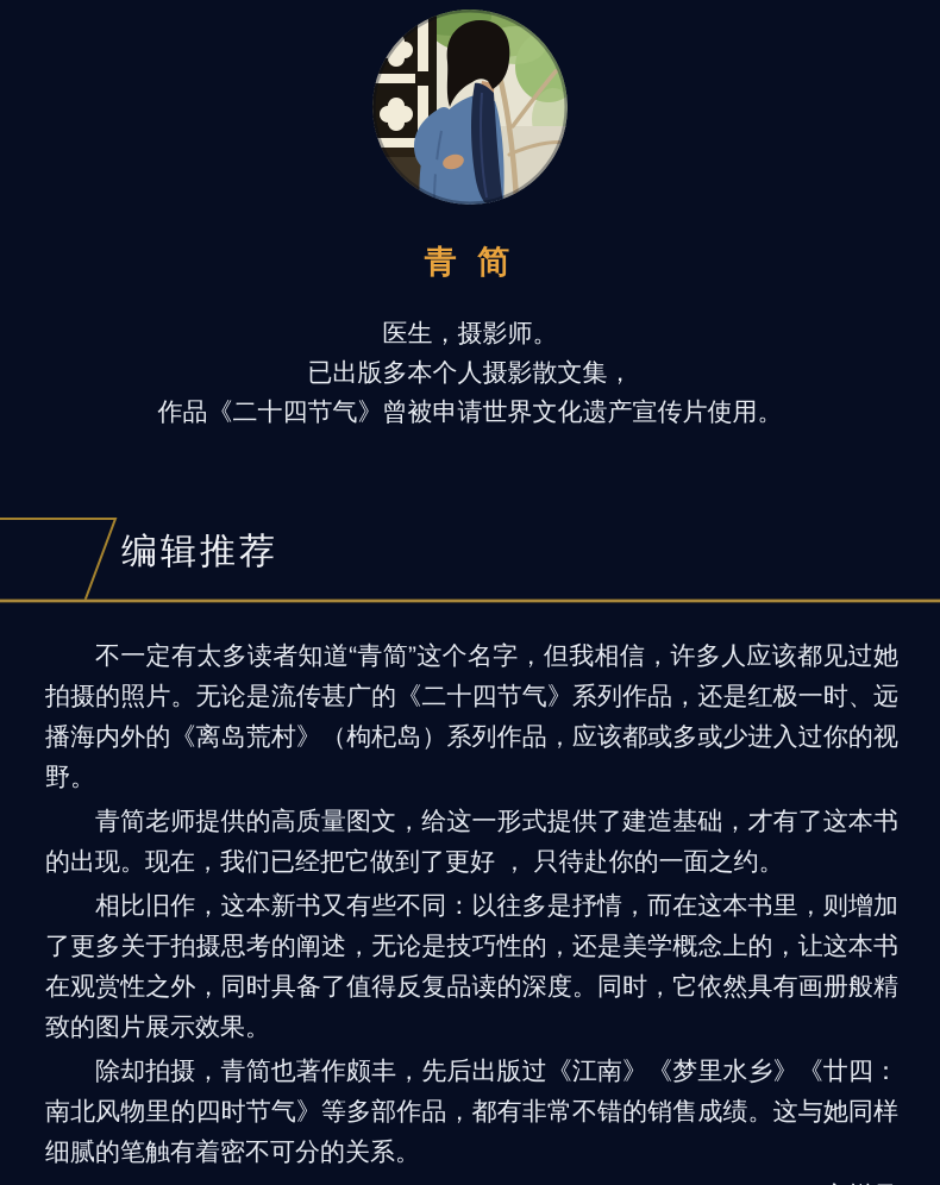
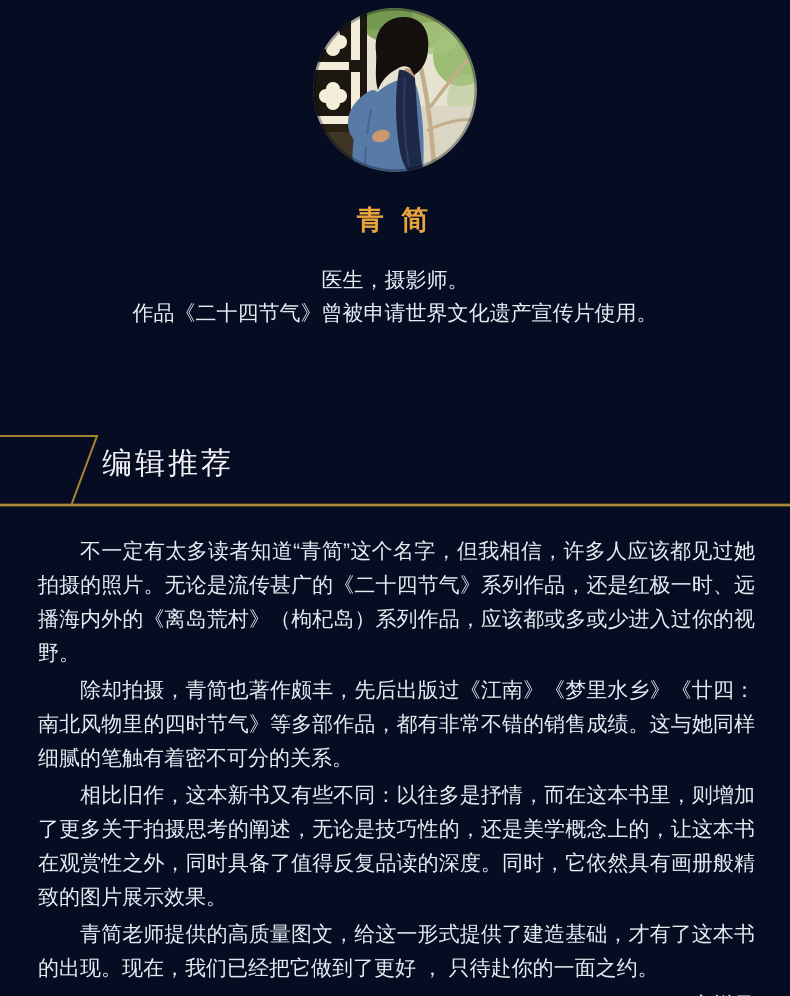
  青 简
  医生，摄影师。
- 已出版多本个人摄影散文集，
  作品《二十四节气》曾被申请世界文化遗产宣传片使用。
  编辑推荐
  不一定有太多读者知道“青简”这个名字，但我相信，许多人应该都见过她拍摄的照片。无论是流传甚广的《二十四节气》系列作品，还是红极一时、远播海内外的《离岛荒村》（枸杞岛）系列作品，应该都或多或少进入过你的视野。
- 青简老师提供的高质量图文，给这一形式提供了建造基础，才有了这本书的出现。现在，我们已经把它做到了更好 ， 只待赴你的一面之约。
+ 除却拍摄，青简也著作颇丰，先后出版过《江南》《梦里水乡》《廿四：南北风物里的四时节气》等多部作品，都有非常不错的销售成绩。这与她同样细腻的笔触有着密不可分的关系。
  相比旧作，这本新书又有些不同：以往多是抒情，而在这本书里，则增加了更多关于拍摄思考的阐述，无论是技巧性的，还是美学概念上的，让这本书在观赏性之外，同时具备了值得反复品读的深度。同时，它依然具有画册般精致的图片展示效果。
- 除却拍摄，青简也著作颇丰，先后出版过《江南》《梦里水乡》《廿四：南北风物里的四时节气》等多部作品，都有非常不错的销售成绩。这与她同样细腻的笔触有着密不可分的关系。
+ 青简老师提供的高质量图文，给这一形式提供了建造基础，才有了这本书的出现。现在，我们已经把它做到了更好 ， 只待赴你的一面之约。
